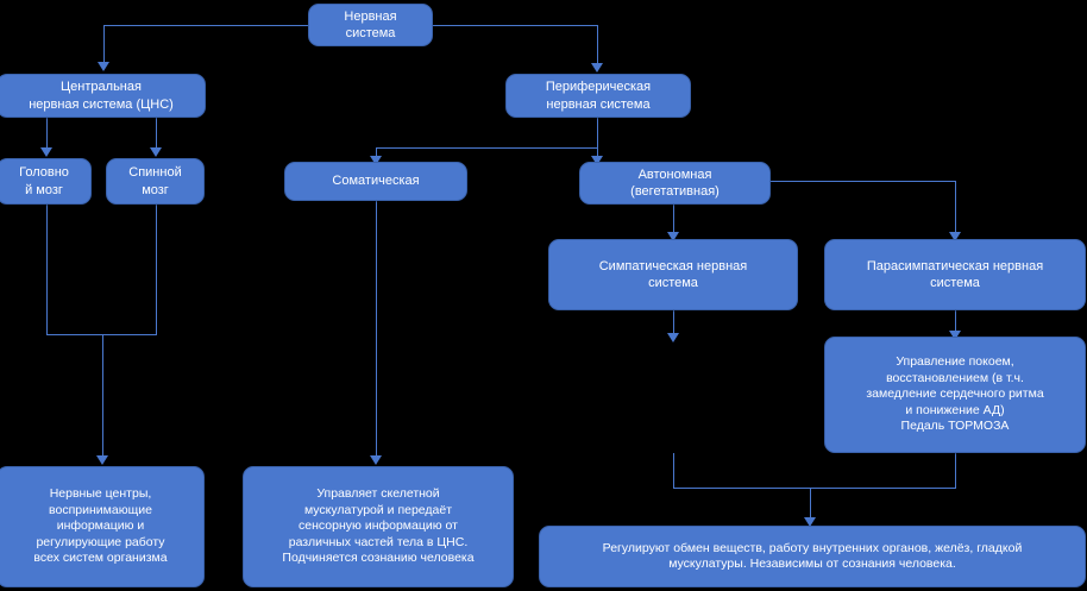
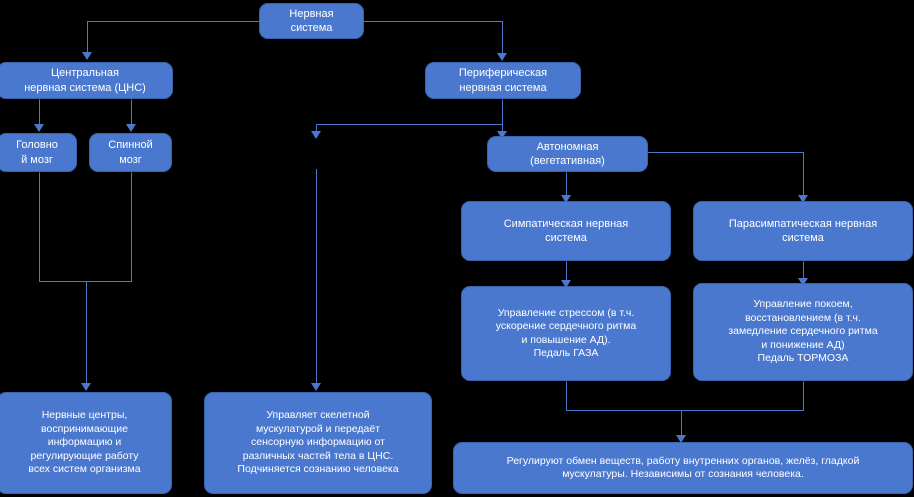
  Нервная
  система
  Центральная
  нервная система (ЦНС)
  Периферическая
  нервная система
  Головно
  й мозг
  Спинной
  мозг
- Соматическая
  Автономная
  (вегетативная)
  Симпатическая нервная
  система
  Парасимпатическая нервная
  система
+ Управление стрессом (в т.ч.
+ ускорение сердечного ритма
+ и повышение АД).
+ Педаль ГАЗА
  Управление покоем,
  восстановлением (в т.ч.
  замедление сердечного ритма
  и понижение АД)
  Педаль ТОРМОЗА
  Нервные центры,
  воспринимающие
  информацию и
  регулирующие работу
  всех систем организма
  Управляет скелетной
  мускулатурой и передаёт
  сенсорную информацию от
  различных частей тела в ЦНС.
  Подчиняется сознанию человека
  Регулируют обмен веществ, работу внутренних органов, желёз, гладкой
  мускулатуры. Независимы от сознания человека.
